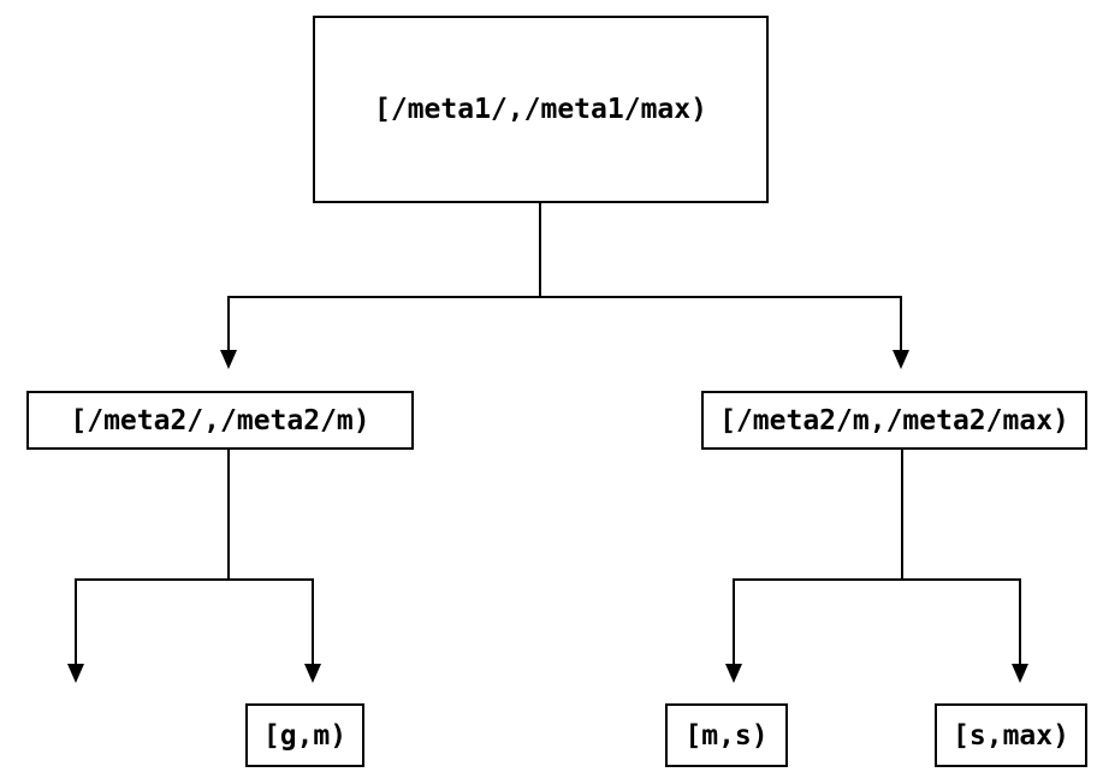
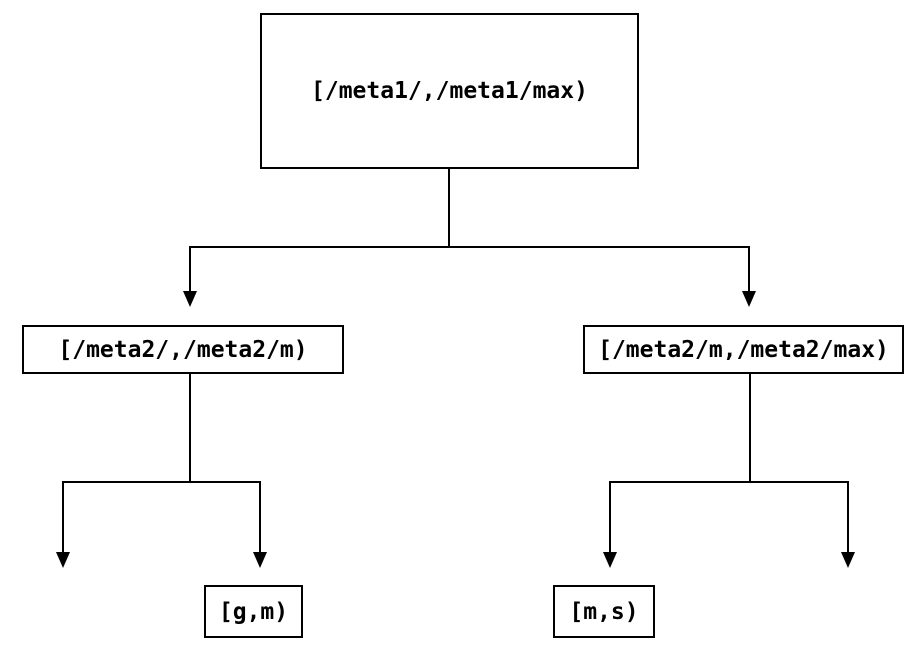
  [/meta1/,/meta1/max)
  [/meta2/,/meta2/m)
  [/meta2/m,/meta2/max)
  [g,m)
  [m,s)
- [s,max)
